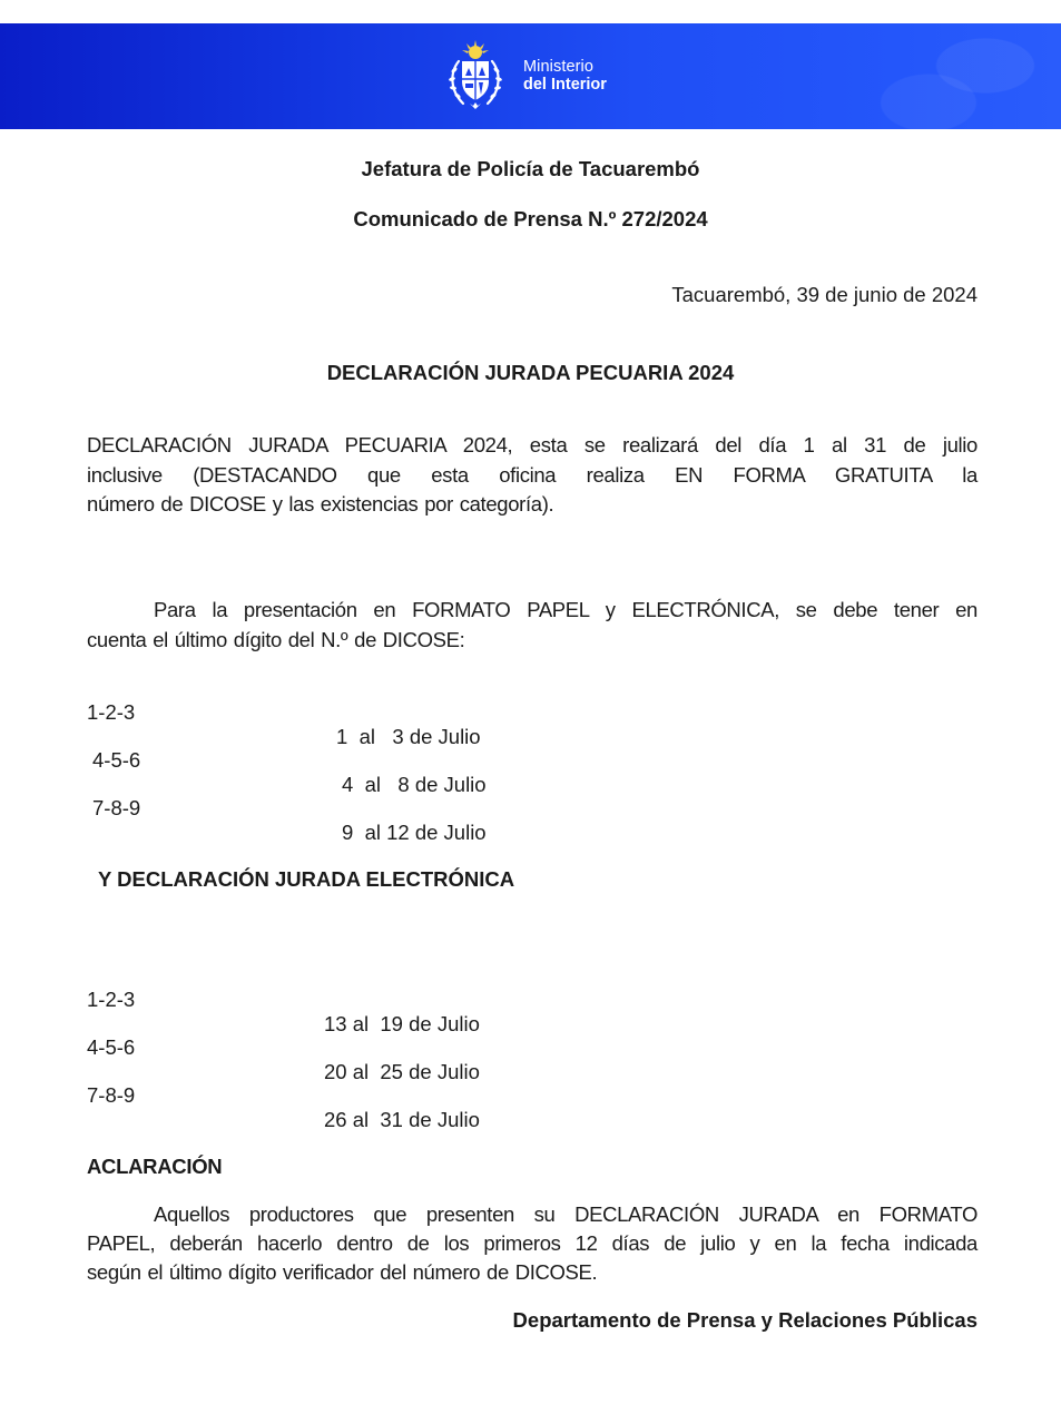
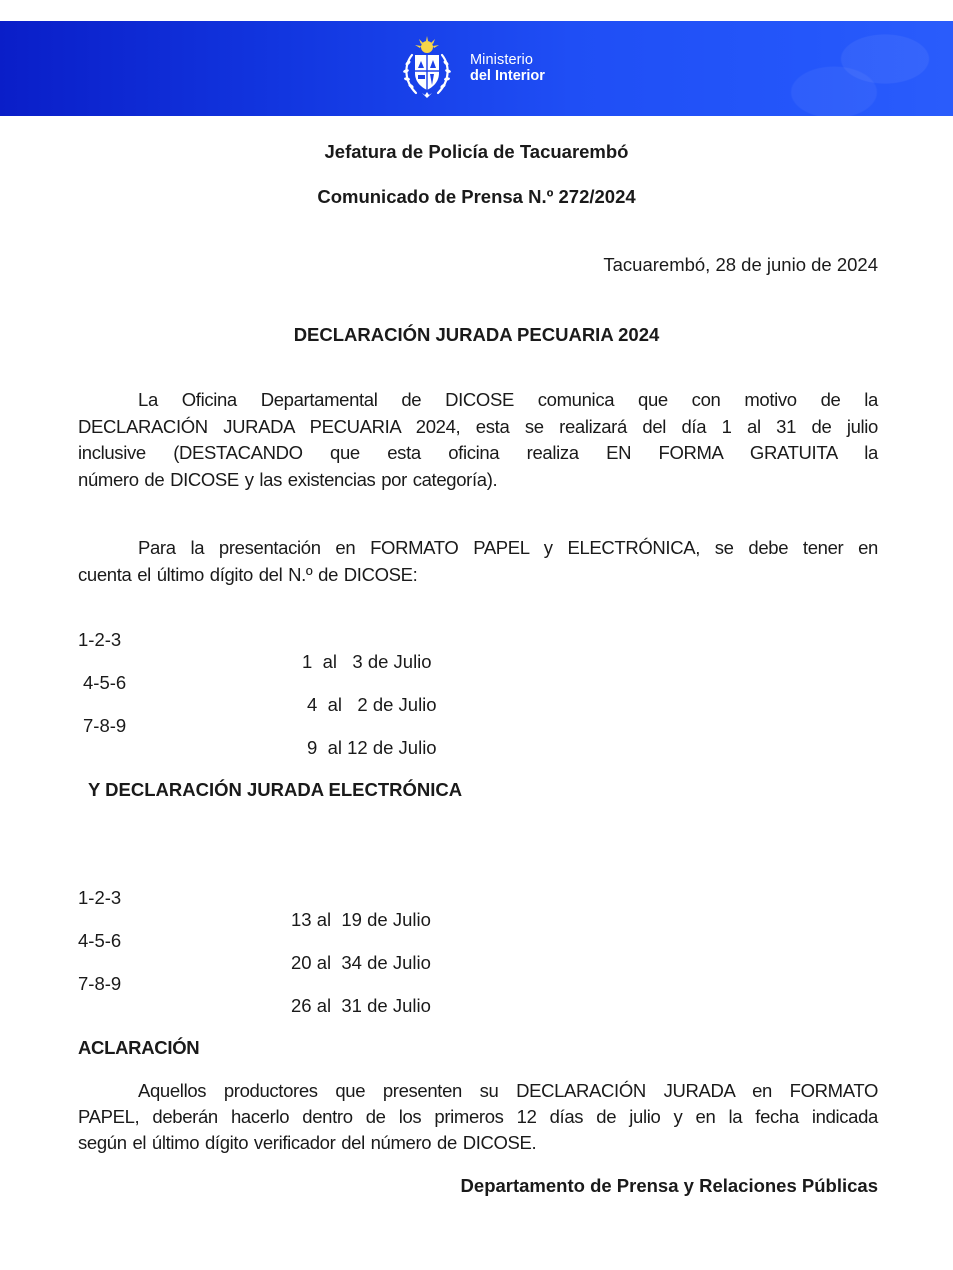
  Ministerio
  del Interior
  Jefatura de Policía de Tacuarembó
  Comunicado de Prensa N.º 272/2024
- Tacuarembó, 39 de junio de 2024
+ Tacuarembó, 28 de junio de 2024
  DECLARACIÓN JURADA PECUARIA 2024
+ La Oficina Departamental de DICOSE comunica que con motivo de la
  DECLARACIÓN JURADA PECUARIA 2024, esta se realizará del día 1 al 31 de julio
  inclusive (DESTACANDO que esta oficina realiza EN FORMA GRATUITA la
  número de DICOSE y las existencias por categoría).
  Para la presentación en FORMATO PAPEL y ELECTRÓNICA, se debe tener en
  cuenta el último dígito del N.º de DICOSE:
  1-2-3
  1 al 3 de Julio
  4-5-6
- 4 al 8 de Julio
+ 4 al 2 de Julio
  7-8-9
  9 al 12 de Julio
  Y DECLARACIÓN JURADA ELECTRÓNICA
  1-2-3
  13 al 19 de Julio
  4-5-6
- 20 al 25 de Julio
+ 20 al 34 de Julio
  7-8-9
  26 al 31 de Julio
  ACLARACIÓN
  Aquellos productores que presenten su DECLARACIÓN JURADA en FORMATO
  PAPEL, deberán hacerlo dentro de los primeros 12 días de julio y en la fecha indicada
  según el último dígito verificador del número de DICOSE.
  Departamento de Prensa y Relaciones Públicas
